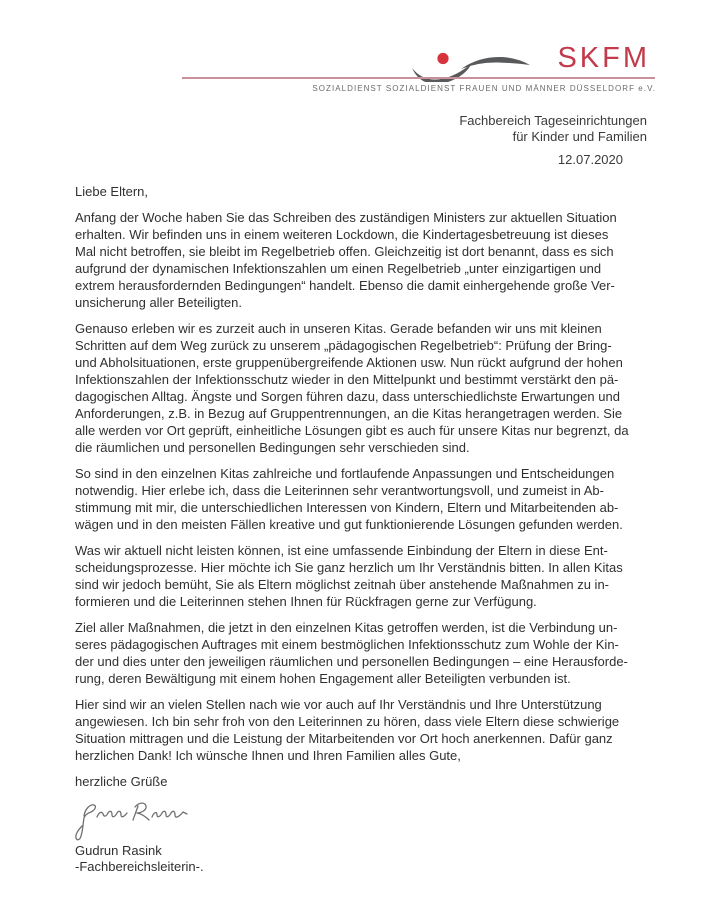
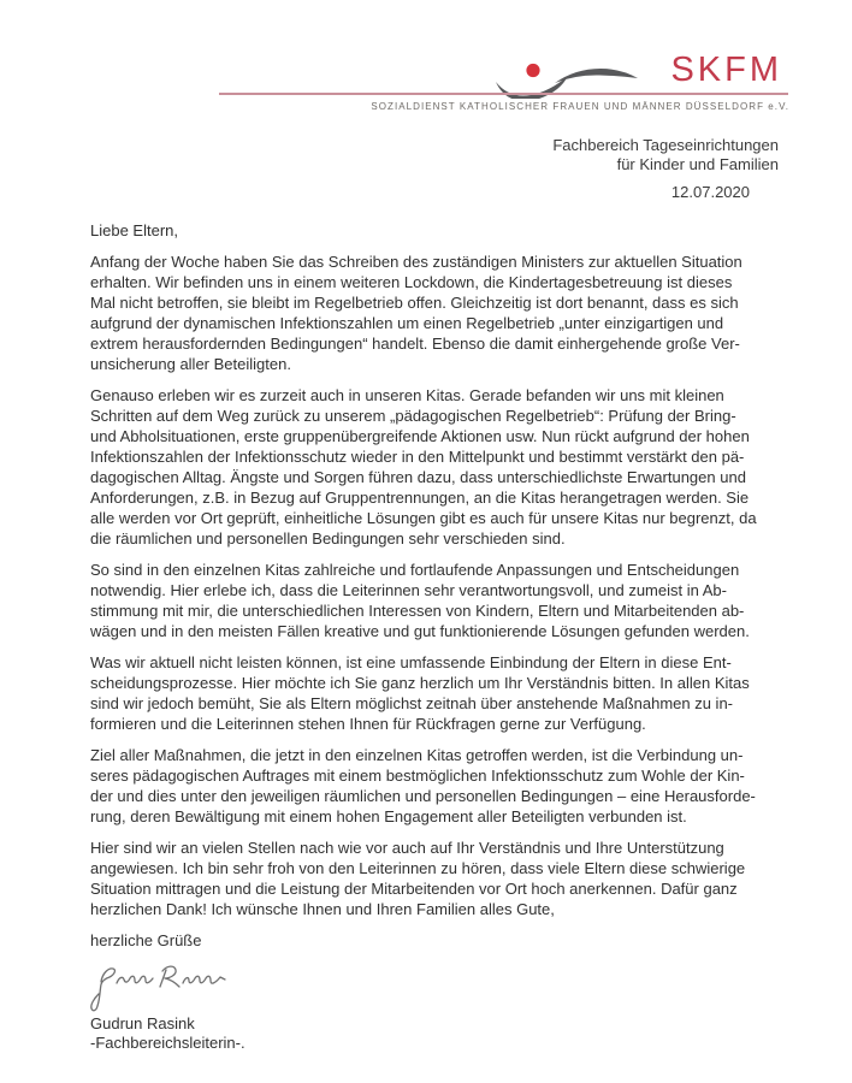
  SKFM
- SOZIALDIENST SOZIALDIENST FRAUEN UND MÄNNER DÜSSELDORF e.V.
+ SOZIALDIENST KATHOLISCHER FRAUEN UND MÄNNER DÜSSELDORF e.V.
  Fachbereich Tageseinrichtungen
  für Kinder und Familien
  12.07.2020
  Liebe Eltern,
  Anfang der Woche haben Sie das Schreiben des zuständigen Ministers zur aktuellen Situation
  erhalten. Wir befinden uns in einem weiteren Lockdown, die Kindertagesbetreuung ist dieses
  Mal nicht betroffen, sie bleibt im Regelbetrieb offen. Gleichzeitig ist dort benannt, dass es sich
  aufgrund der dynamischen Infektionszahlen um einen Regelbetrieb „unter einzigartigen und
  extrem herausfordernden Bedingungen“ handelt. Ebenso die damit einhergehende große Ver-
  unsicherung aller Beteiligten.
  Genauso erleben wir es zurzeit auch in unseren Kitas. Gerade befanden wir uns mit kleinen
  Schritten auf dem Weg zurück zu unserem „pädagogischen Regelbetrieb“: Prüfung der Bring-
  und Abholsituationen, erste gruppenübergreifende Aktionen usw. Nun rückt aufgrund der hohen
  Infektionszahlen der Infektionsschutz wieder in den Mittelpunkt und bestimmt verstärkt den pä-
  dagogischen Alltag. Ängste und Sorgen führen dazu, dass unterschiedlichste Erwartungen und
  Anforderungen, z.B. in Bezug auf Gruppentrennungen, an die Kitas herangetragen werden. Sie
  alle werden vor Ort geprüft, einheitliche Lösungen gibt es auch für unsere Kitas nur begrenzt, da
  die räumlichen und personellen Bedingungen sehr verschieden sind.
  So sind in den einzelnen Kitas zahlreiche und fortlaufende Anpassungen und Entscheidungen
  notwendig. Hier erlebe ich, dass die Leiterinnen sehr verantwortungsvoll, und zumeist in Ab-
  stimmung mit mir, die unterschiedlichen Interessen von Kindern, Eltern und Mitarbeitenden ab-
  wägen und in den meisten Fällen kreative und gut funktionierende Lösungen gefunden werden.
  Was wir aktuell nicht leisten können, ist eine umfassende Einbindung der Eltern in diese Ent-
  scheidungsprozesse. Hier möchte ich Sie ganz herzlich um Ihr Verständnis bitten. In allen Kitas
  sind wir jedoch bemüht, Sie als Eltern möglichst zeitnah über anstehende Maßnahmen zu in-
  formieren und die Leiterinnen stehen Ihnen für Rückfragen gerne zur Verfügung.
  Ziel aller Maßnahmen, die jetzt in den einzelnen Kitas getroffen werden, ist die Verbindung un-
  seres pädagogischen Auftrages mit einem bestmöglichen Infektionsschutz zum Wohle der Kin-
  der und dies unter den jeweiligen räumlichen und personellen Bedingungen – eine Herausforde-
  rung, deren Bewältigung mit einem hohen Engagement aller Beteiligten verbunden ist.
  Hier sind wir an vielen Stellen nach wie vor auch auf Ihr Verständnis und Ihre Unterstützung
  angewiesen. Ich bin sehr froh von den Leiterinnen zu hören, dass viele Eltern diese schwierige
  Situation mittragen und die Leistung der Mitarbeitenden vor Ort hoch anerkennen. Dafür ganz
  herzlichen Dank! Ich wünsche Ihnen und Ihren Familien alles Gute,
  herzliche Grüße
  Gudrun Rasink
  -Fachbereichsleiterin-.
